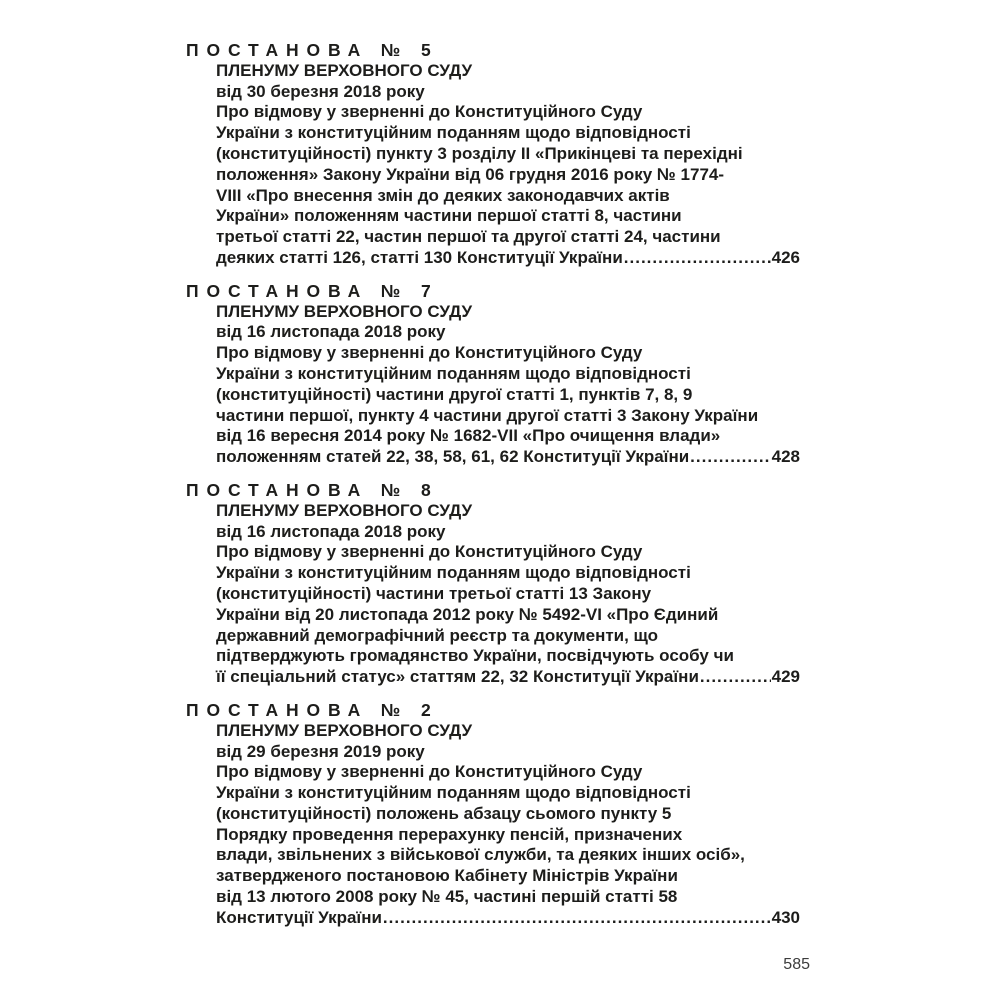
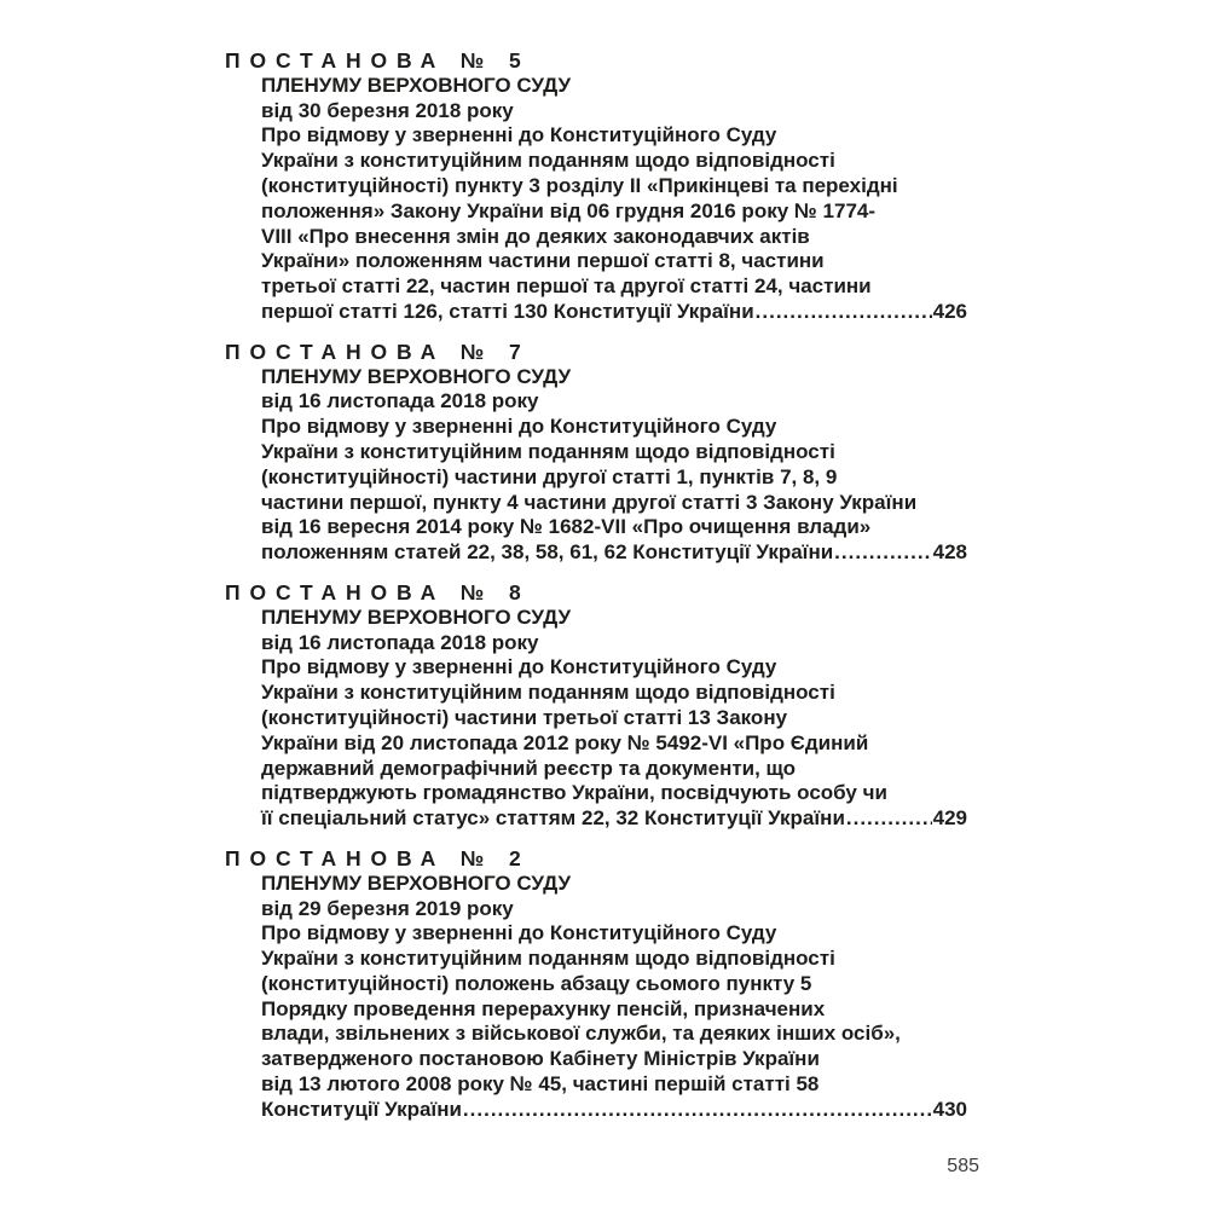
  ПОСТАНОВА № 5
  ПЛЕНУМУ ВЕРХОВНОГО СУДУ
  від 30 березня 2018 року
  Про відмову у зверненні до Конституційного Суду
  України з конституційним поданням щодо відповідності
  (конституційності) пункту 3 розділу II «Прикінцеві та перехідні
  положення» Закону України від 06 грудня 2016 року № 1774-
  VIII «Про внесення змін до деяких законодавчих актів
  України» положенням частини першої статті 8, частини
  третьої статті 22, частин першої та другої статті 24, частини
- деяких статті 126, статті 130 Конституції України
+ першої статті 126, статті 130 Конституції України
  426
  ПОСТАНОВА № 7
  ПЛЕНУМУ ВЕРХОВНОГО СУДУ
  від 16 листопада 2018 року
  Про відмову у зверненні до Конституційного Суду
  України з конституційним поданням щодо відповідності
  (конституційності) частини другої статті 1, пунктів 7, 8, 9
  частини першої, пункту 4 частини другої статті 3 Закону України
  від 16 вересня 2014 року № 1682-VII «Про очищення влади»
  положенням статей 22, 38, 58, 61, 62 Конституції України
  428
  ПОСТАНОВА № 8
  ПЛЕНУМУ ВЕРХОВНОГО СУДУ
  від 16 листопада 2018 року
  Про відмову у зверненні до Конституційного Суду
  України з конституційним поданням щодо відповідності
  (конституційності) частини третьої статті 13 Закону
  України від 20 листопада 2012 року № 5492-VI «Про Єдиний
  державний демографічний реєстр та документи, що
  підтверджують громадянство України, посвідчують особу чи
  її спеціальний статус» статтям 22, 32 Конституції України
  429
  ПОСТАНОВА № 2
  ПЛЕНУМУ ВЕРХОВНОГО СУДУ
  від 29 березня 2019 року
  Про відмову у зверненні до Конституційного Суду
  України з конституційним поданням щодо відповідності
  (конституційності) положень абзацу сьомого пункту 5
  Порядку проведення перерахунку пенсій, призначених
  влади, звільнених з військової служби, та деяких інших осіб»,
  затвердженого постановою Кабінету Міністрів України
  від 13 лютого 2008 року № 45, частині першій статті 58
  Конституції України
  430
  585
